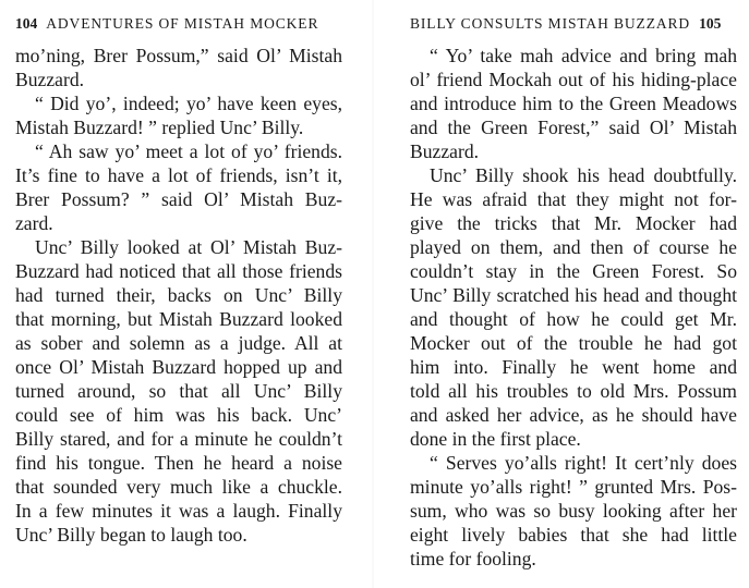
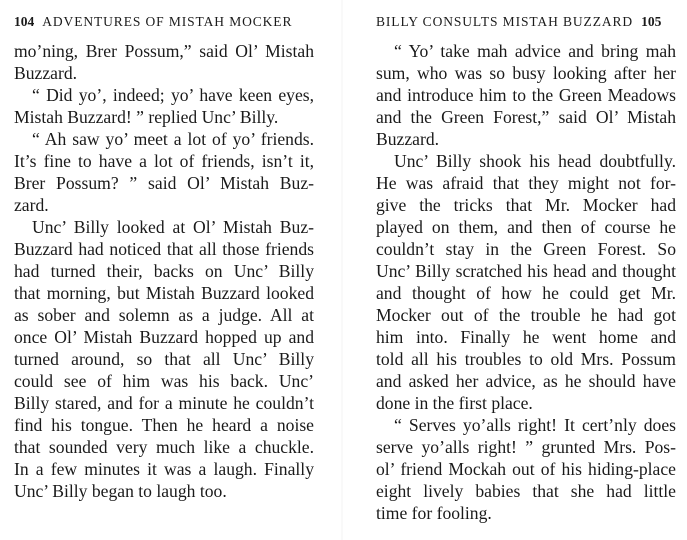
  104 ADVENTURES OF MISTAH MOCKER
  mo’ning, Brer Possum,” said Ol’ Mistah
  Buzzard.
  “ Did yo’, indeed; yo’ have keen eyes,
  Mistah Buzzard! ” replied Unc’ Billy.
  “ Ah saw yo’ meet a lot of yo’ friends.
  It’s fine to have a lot of friends, isn’t it,
  Brer Possum? ” said Ol’ Mistah Buz-
  zard.
  Unc’ Billy looked at Ol’ Mistah Buz-
  Buzzard had noticed that all those friends
  had turned their, backs on Unc’ Billy
  that morning, but Mistah Buzzard looked
  as sober and solemn as a judge. All at
  once Ol’ Mistah Buzzard hopped up and
  turned around, so that all Unc’ Billy
  could see of him was his back. Unc’
  Billy stared, and for a minute he couldn’t
  find his tongue. Then he heard a noise
  that sounded very much like a chuckle.
  In a few minutes it was a laugh. Finally
  Unc’ Billy began to laugh too.
  BILLY CONSULTS MISTAH BUZZARD 105
  “ Yo’ take mah advice and bring mah
- ol’ friend Mockah out of his hiding-place
+ sum, who was so busy looking after her
  and introduce him to the Green Meadows
  and the Green Forest,” said Ol’ Mistah
  Buzzard.
  Unc’ Billy shook his head doubtfully.
  He was afraid that they might not for-
  give the tricks that Mr. Mocker had
  played on them, and then of course he
  couldn’t stay in the Green Forest. So
  Unc’ Billy scratched his head and thought
  and thought of how he could get Mr.
  Mocker out of the trouble he had got
  him into. Finally he went home and
  told all his troubles to old Mrs. Possum
  and asked her advice, as he should have
  done in the first place.
  “ Serves yo’alls right! It cert’nly does
- minute yo’alls right! ” grunted Mrs. Pos-
+ serve yo’alls right! ” grunted Mrs. Pos-
- sum, who was so busy looking after her
+ ol’ friend Mockah out of his hiding-place
  eight lively babies that she had little
  time for fooling.
